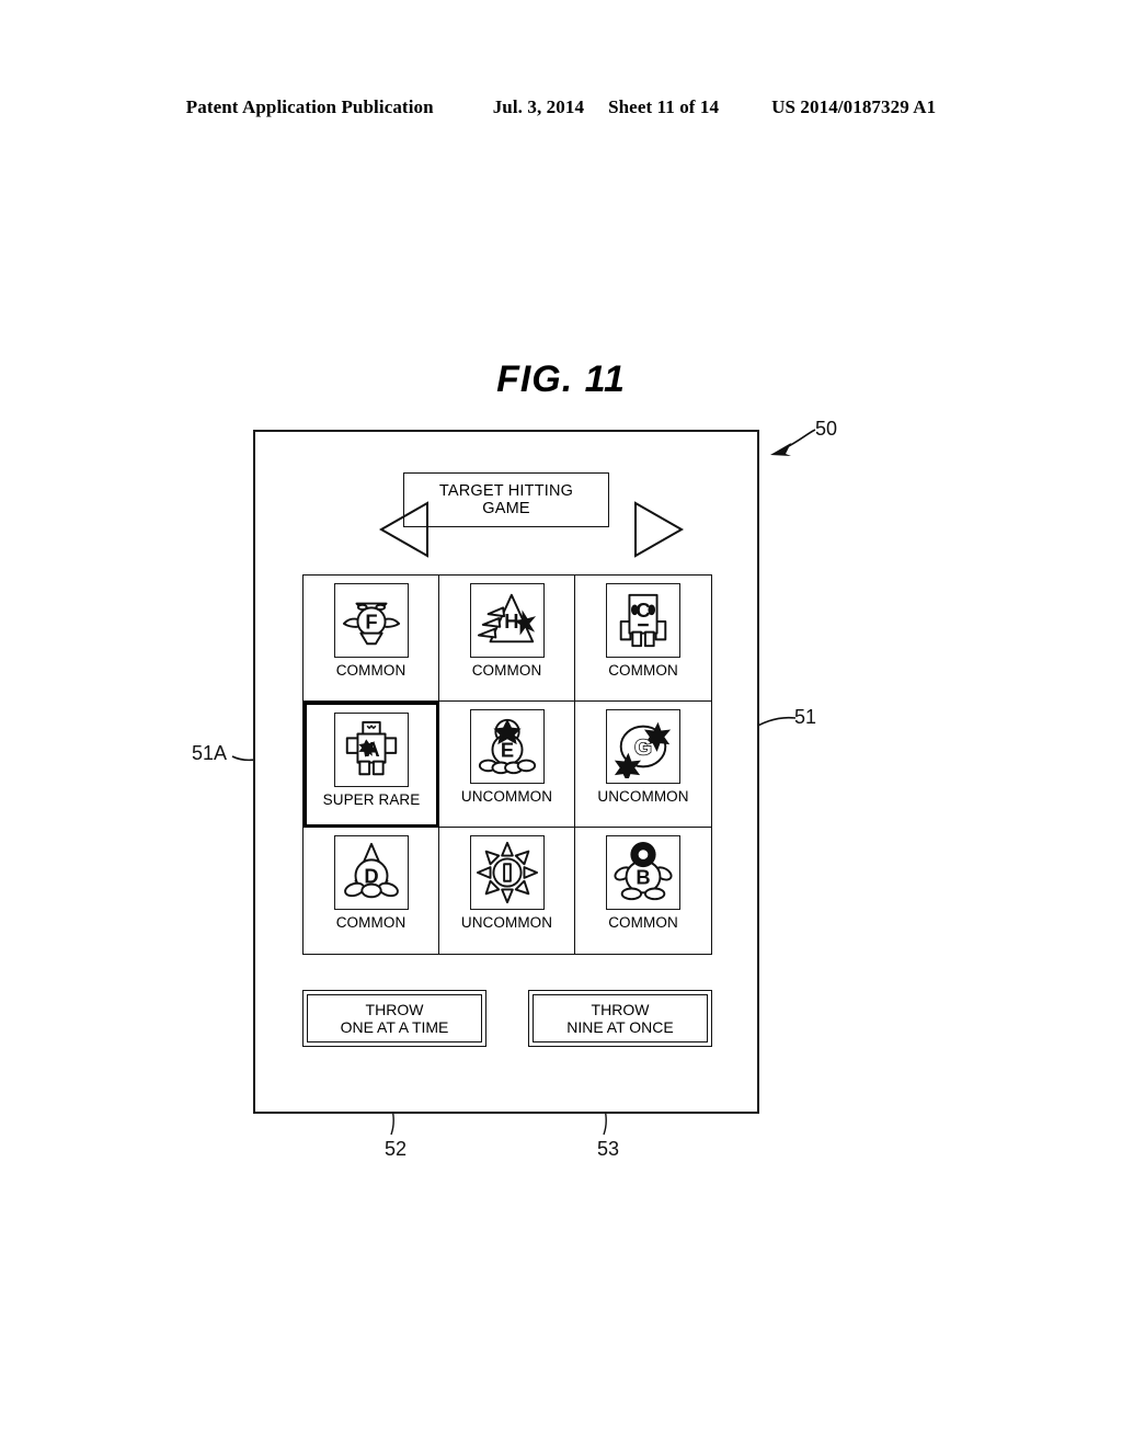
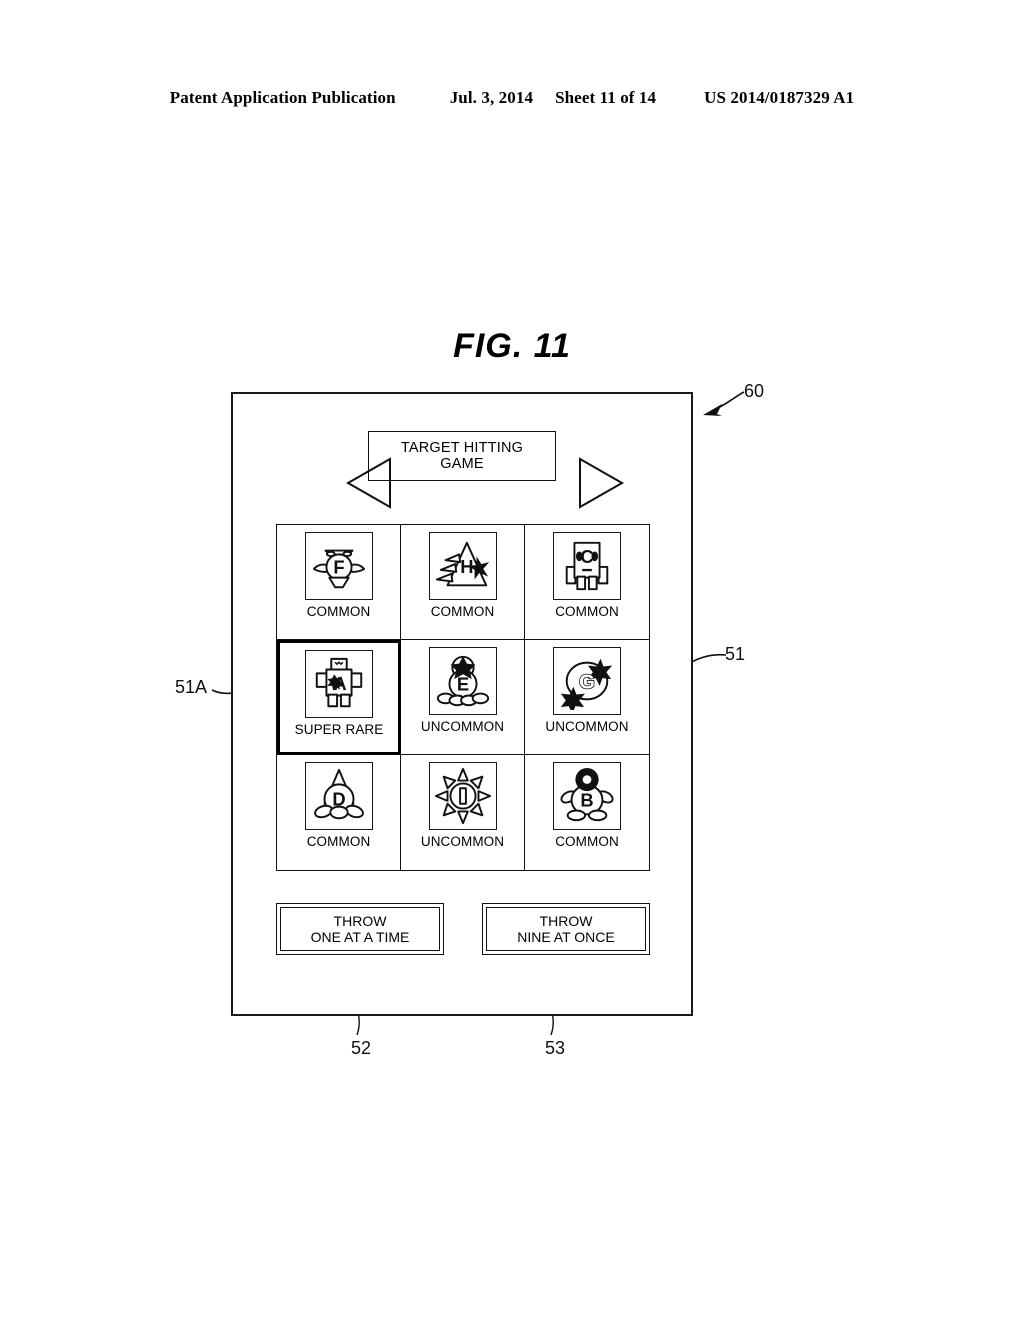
  Patent Application Publication
  Jul. 3, 2014
  Sheet 11 of 14
  US 2014/0187329 A1
  FIG. 11
- 50
+ 60
  51
  51A
  52
  53
  TARGET HITTING
  GAME
  F
  COMMON
  H
  COMMON
  C
  COMMON
  A
  SUPER RARE
  E
  UNCOMMON
  G
  UNCOMMON
  D
  COMMON
  UNCOMMON
  B
  COMMON
  THROW
  ONE AT A TIME
  THROW
  NINE AT ONCE
